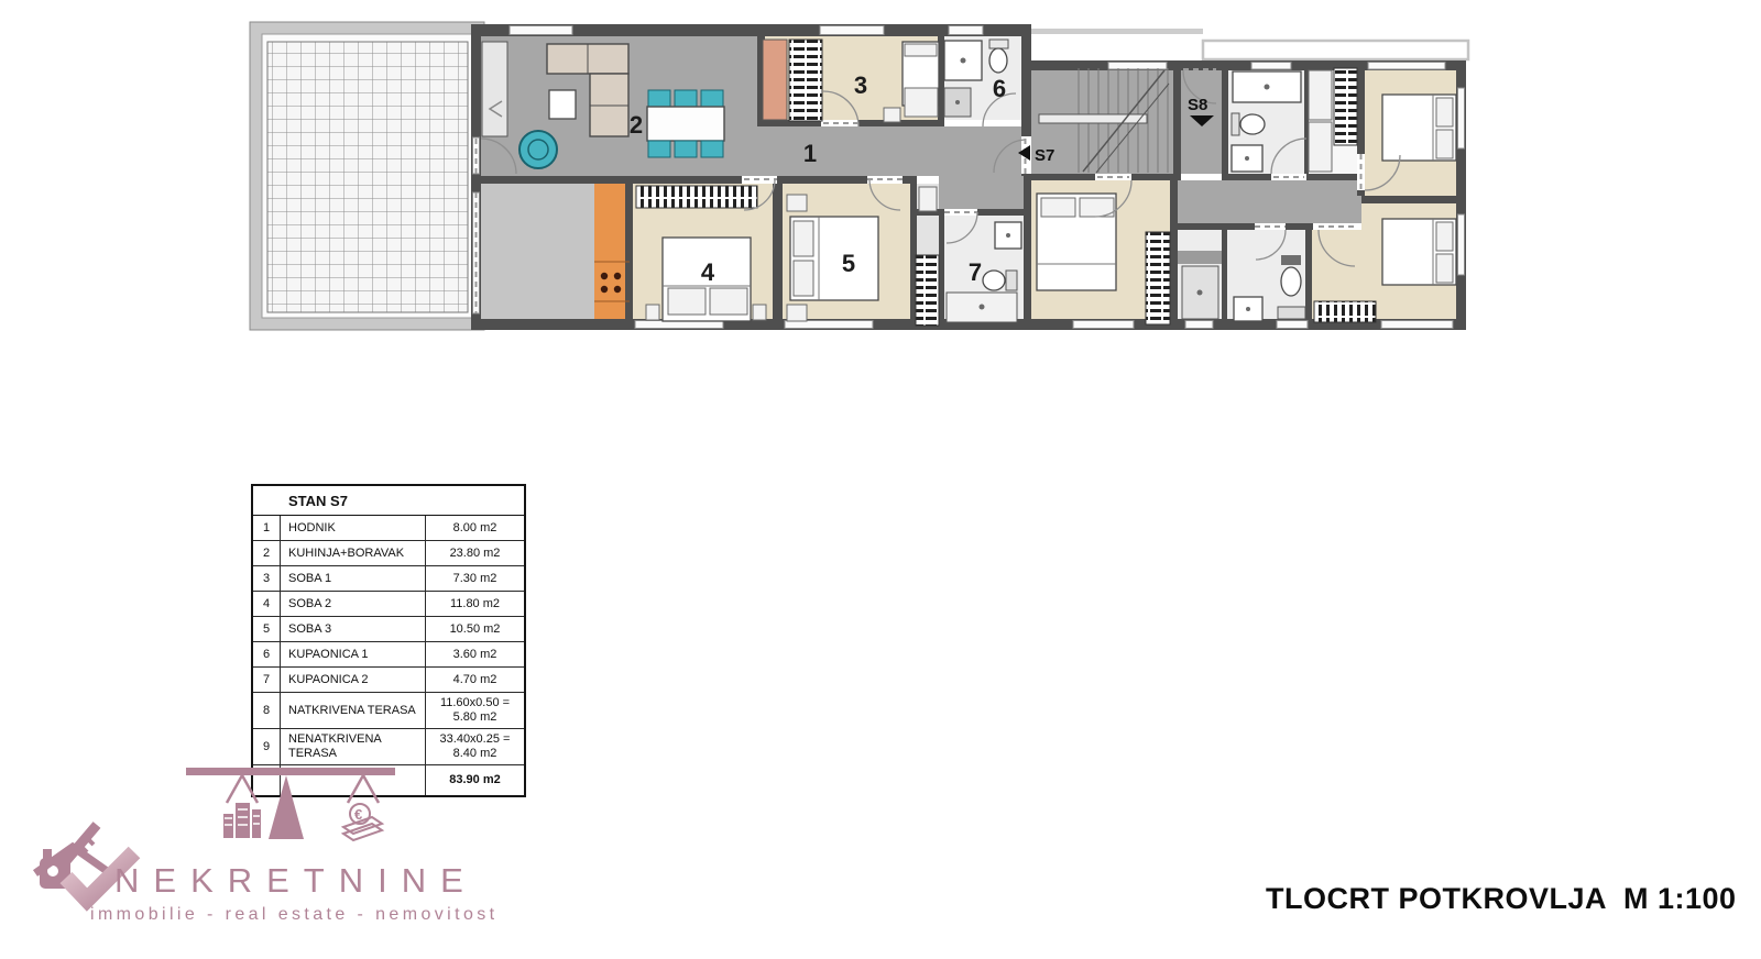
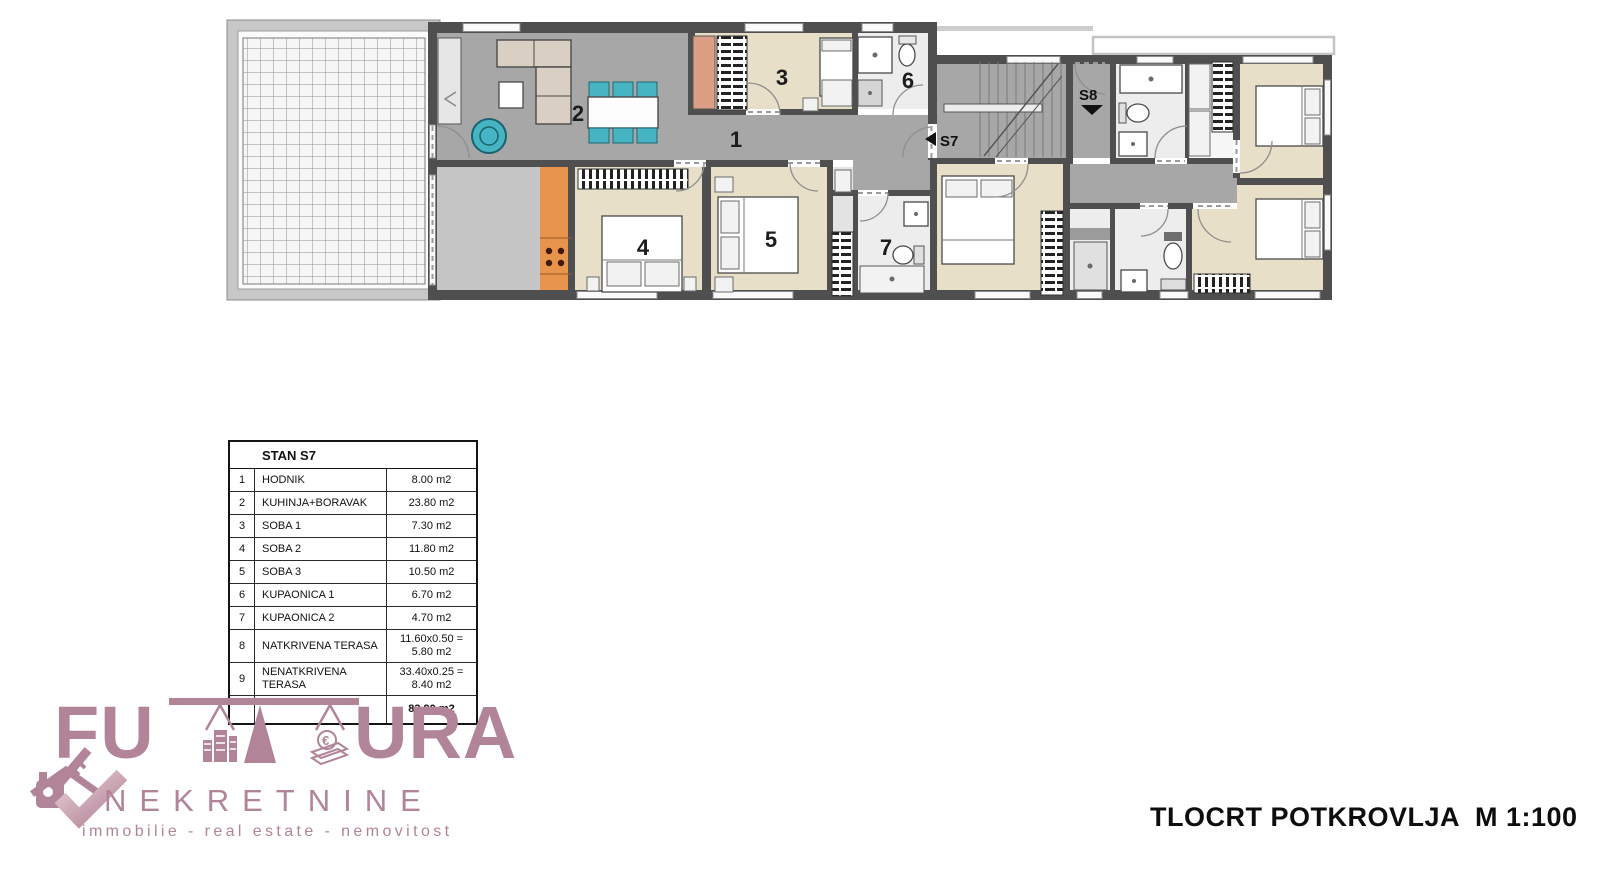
  1
  2
  3
  4
  5
  6
  7
  S7
  S8
  STAN S7
  1
  HODNIK
  8.00 m2
  2
  KUHINJA+BORAVAK
  23.80 m2
  3
  SOBA 1
  7.30 m2
  4
  SOBA 2
  11.80 m2
  5
  SOBA 3
  10.50 m2
  6
  KUPAONICA 1
- 3.60 m2
+ 6.70 m2
  7
  KUPAONICA 2
  4.70 m2
  8
  NATKRIVENA TERASA
  11.60x0.50 = 5.80 m2
  9
  NENATKRIVENA TERASA
  33.40x0.25 = 8.40 m2
  83.90 m2
+ FU
+ URA
  €
  NEKRETNINE
  immobilie - real estate - nemovitost
  TLOCRT POTKROVLJA M 1:100
